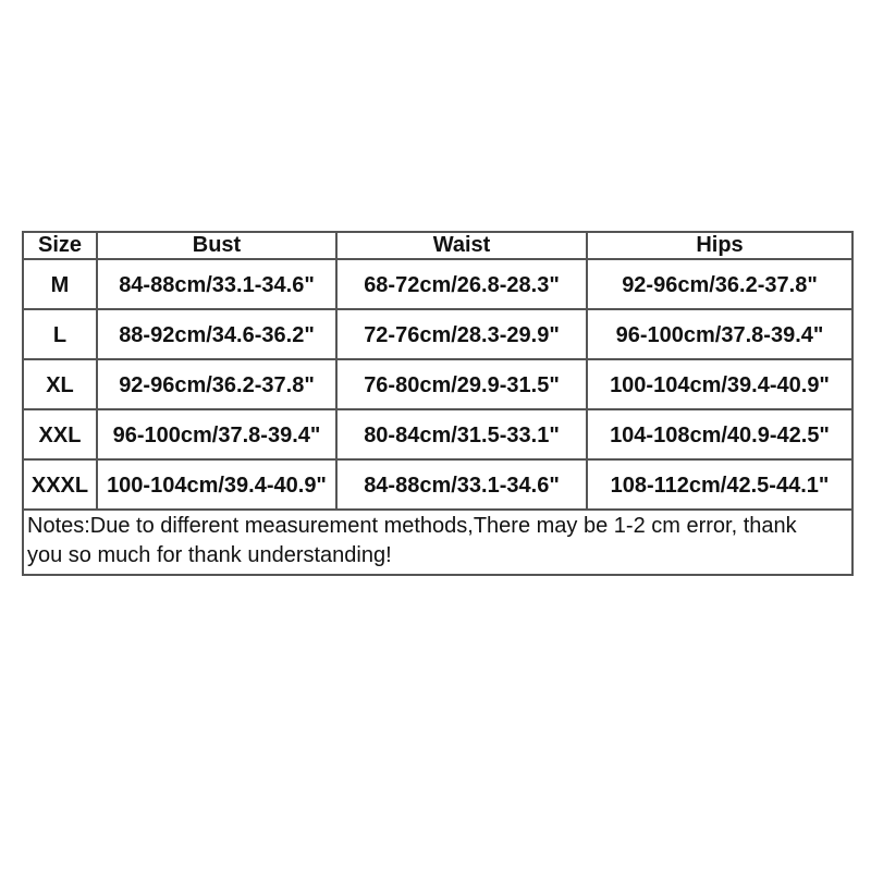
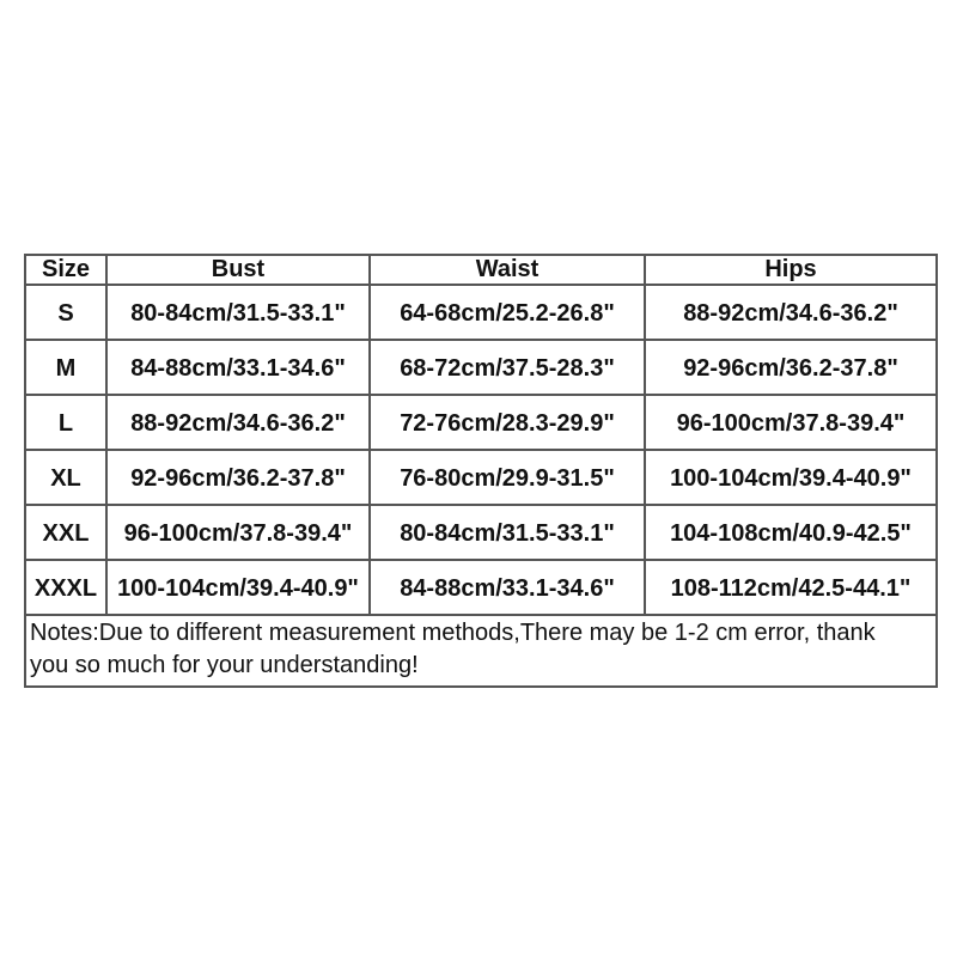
  Size	Bust	Waist	Hips
+ S	80-84cm/31.5-33.1"	64-68cm/25.2-26.8"	88-92cm/34.6-36.2"
- M	84-88cm/33.1-34.6"	68-72cm/26.8-28.3"	92-96cm/36.2-37.8"
+ M	84-88cm/33.1-34.6"	68-72cm/37.5-28.3"	92-96cm/36.2-37.8"
  L	88-92cm/34.6-36.2"	72-76cm/28.3-29.9"	96-100cm/37.8-39.4"
  XL	92-96cm/36.2-37.8"	76-80cm/29.9-31.5"	100-104cm/39.4-40.9"
  XXL	96-100cm/37.8-39.4"	80-84cm/31.5-33.1"	104-108cm/40.9-42.5"
  XXXL	100-104cm/39.4-40.9"	84-88cm/33.1-34.6"	108-112cm/42.5-44.1"
- Notes:Due to different measurement methods,There may be 1-2 cm error, thank you so much for thank understanding!
+ Notes:Due to different measurement methods,There may be 1-2 cm error, thank you so much for your understanding!
